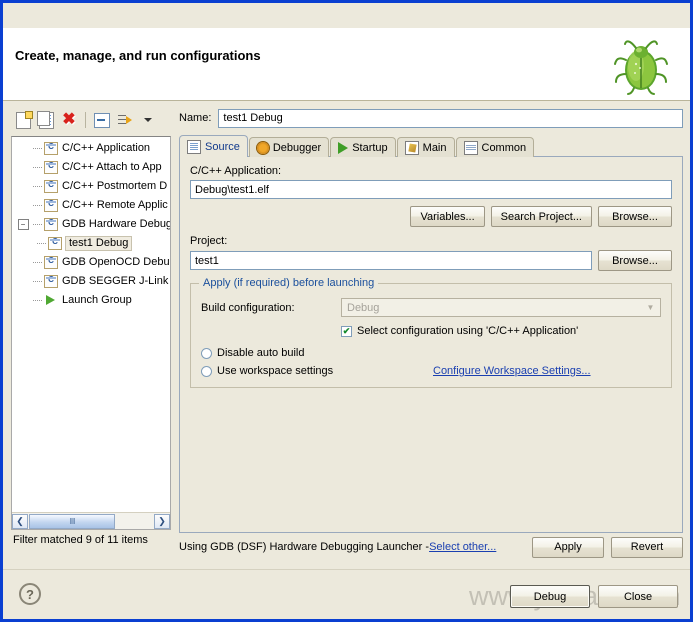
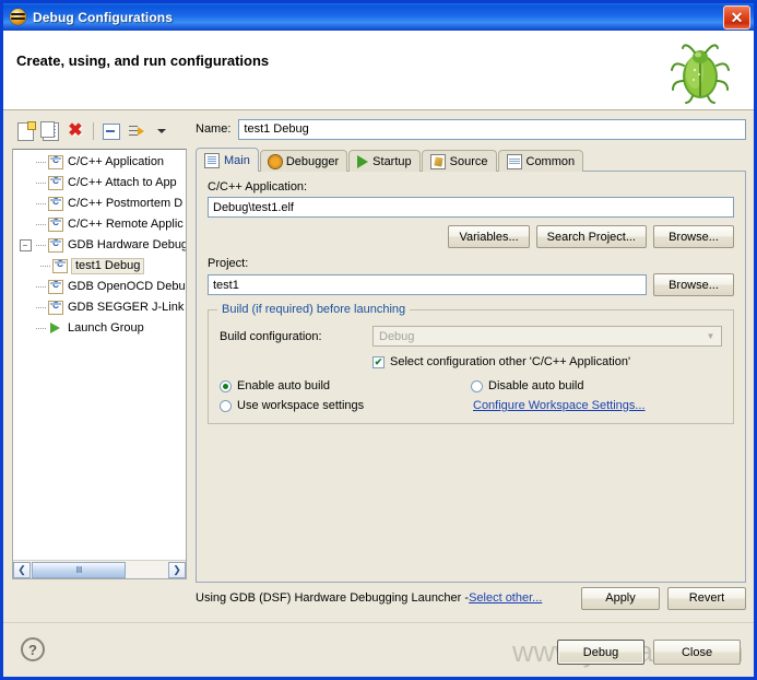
+ Debug Configurations
+ ✕
- Create, manage, and run configurations
+ Create, using, and run configurations
  ✖
  C/C++ Application
  C/C++ Attach to App
  C/C++ Postmortem D
  C/C++ Remote Applic
  −
  GDB Hardware Debug
  test1 Debug
  GDB OpenOCD Debu
  GDB SEGGER J-Link
  Launch Group
  ❮
  IIII
  ❯
- Filter matched 9 of 11 items
  Name:
  test1 Debug
- Source
+ Main
  Debugger
  Startup
- Main
+ Source
  Common
  C/C++ Application:
  Debug\test1.elf
  Variables...
  Search Project...
  Browse...
  Project:
  test1
  Browse...
- Apply (if required) before launching
+ Build (if required) before launching
  Build configuration:
  Debug
  ▼
  ✔
- Select configuration using 'C/C++ Application'
+ Select configuration other 'C/C++ Application'
+ Enable auto build
  Disable auto build
  Use workspace settings
  Configure Workspace Settings...
  Using GDB (DSF) Hardware Debugging Launcher -
  Select other...
  Apply
  Revert
  ?
  Debug
  Close
